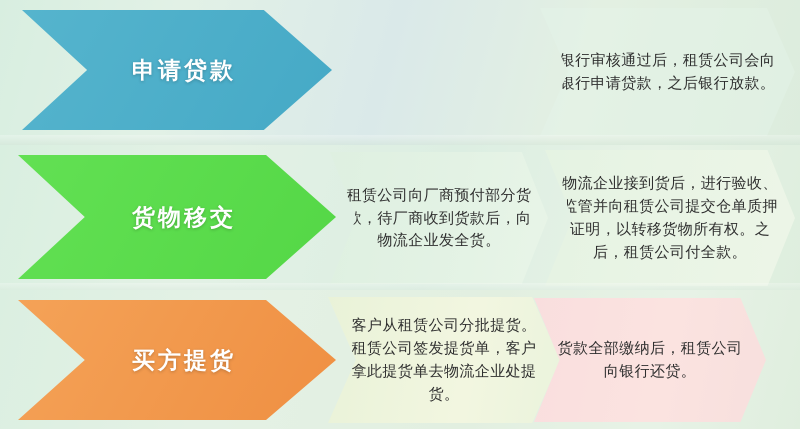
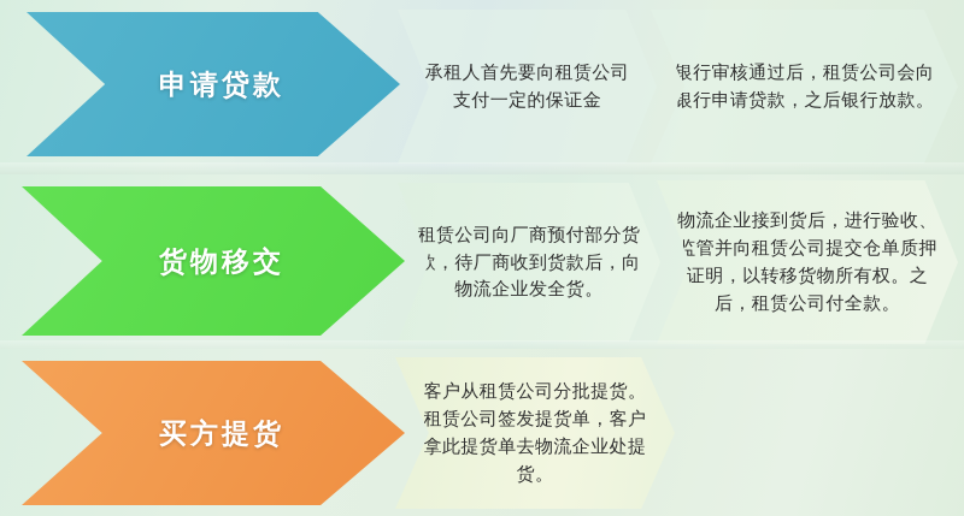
  申请贷款
+ 承租人首先要向租赁公司支付一定的保证金
  银行审核通过后，租赁公司会向银行申请贷款，之后银行放款。
  货物移交
  租赁公司向厂商预付部分货，待厂商收到货款后，向物流企业发全货。
  物流企业接到货后，进行验收、监管并向租赁公司提交仓单质押证明，以转移货物所有权。之后，租赁公司付全款。
  买方提货
  客户从租赁公司分批提货。租赁公司签发提货单，客户拿此提货单去物流企业处提货。
- 货款全部缴纳后，租赁公司向银行还贷。
